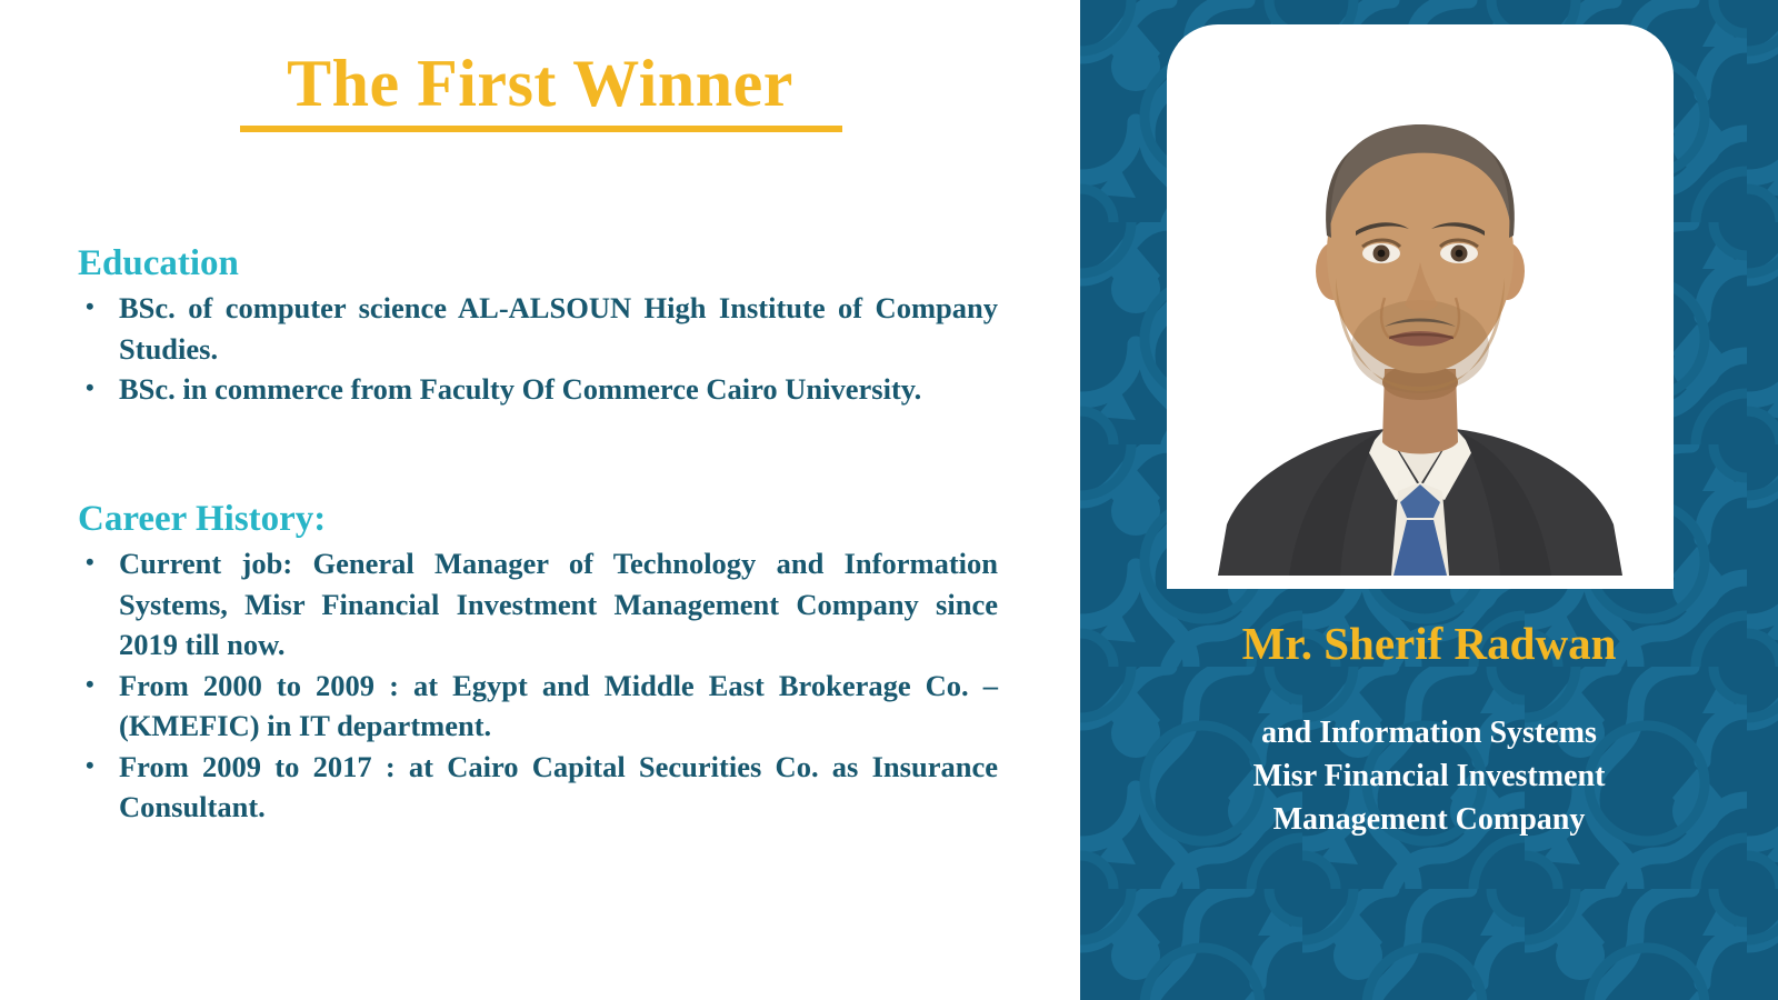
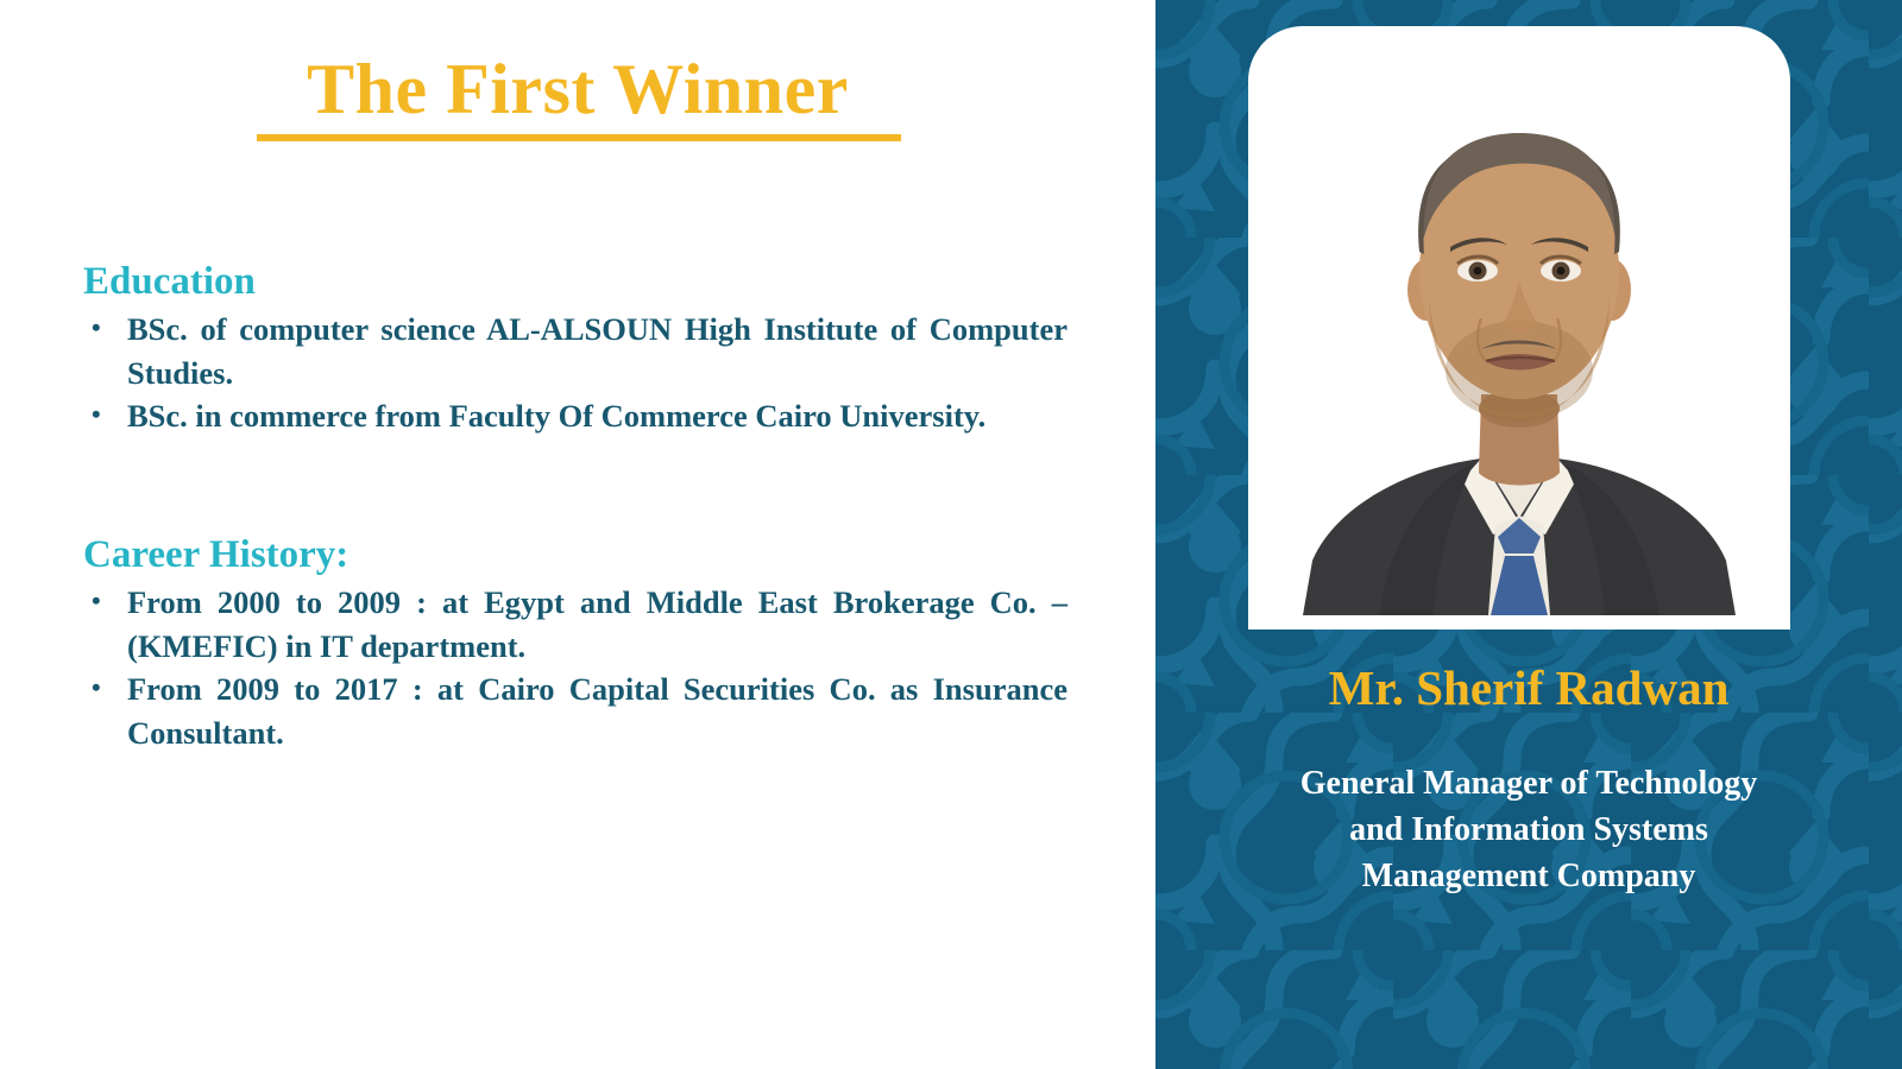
  The First Winner
  Education
- BSc. of computer science AL-ALSOUN High Institute of Company Studies.
+ BSc. of computer science AL-ALSOUN High Institute of Computer Studies.
  BSc. in commerce from Faculty Of Commerce Cairo University.
  Career History:
- Current job: General Manager of Technology and Information Systems, Misr Financial Investment Management Company since 2019 till now.
  From 2000 to 2009 : at Egypt and Middle East Brokerage Co. – (KMEFIC) in IT department.
  From 2009 to 2017 : at Cairo Capital Securities Co. as Insurance Consultant.
  Mr. Sherif Radwan
+ General Manager of Technology
  and Information Systems
- Misr Financial Investment
  Management Company
